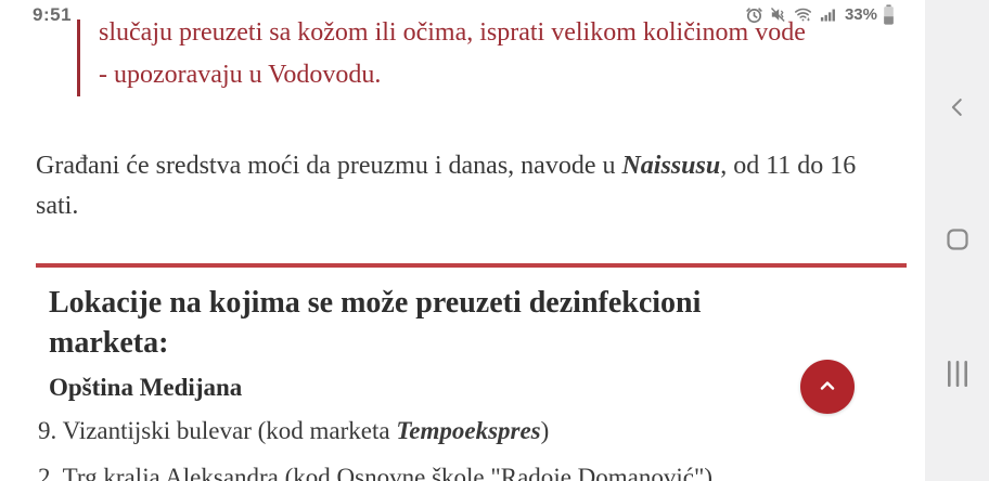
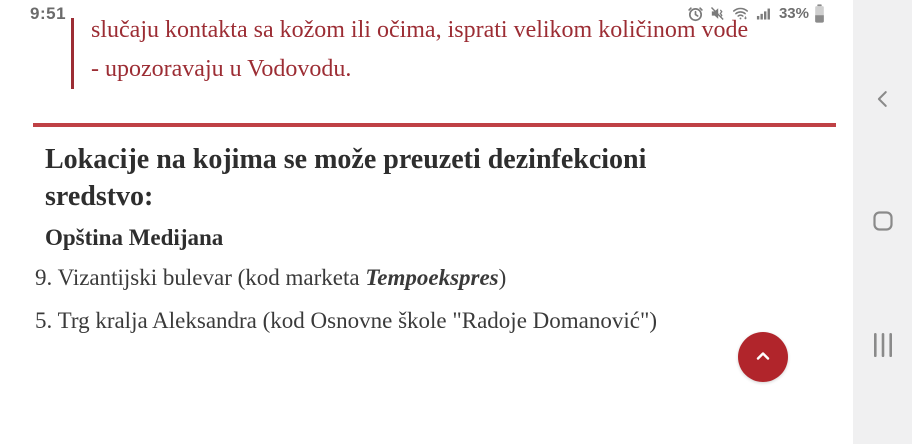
  9:51
  33%
- slučaju preuzeti sa kožom ili očima, isprati velikom količinom vode - upozoravaju u Vodovodu.
+ slučaju kontakta sa kožom ili očima, isprati velikom količinom vode - upozoravaju u Vodovodu.
- Građani će sredstva moći da preuzmu i danas, navode u Naissusu, od 11 do 16 sati.
- Lokacije na kojima se može preuzeti dezinfekcioni marketa:
+ Lokacije na kojima se može preuzeti dezinfekcioni sredstvo:
  Opština Medijana
  9. Vizantijski bulevar (kod marketa Tempoekspres)
- 2. Trg kralja Aleksandra (kod Osnovne škole "Radoje Domanović")
+ 5. Trg kralja Aleksandra (kod Osnovne škole "Radoje Domanović")
